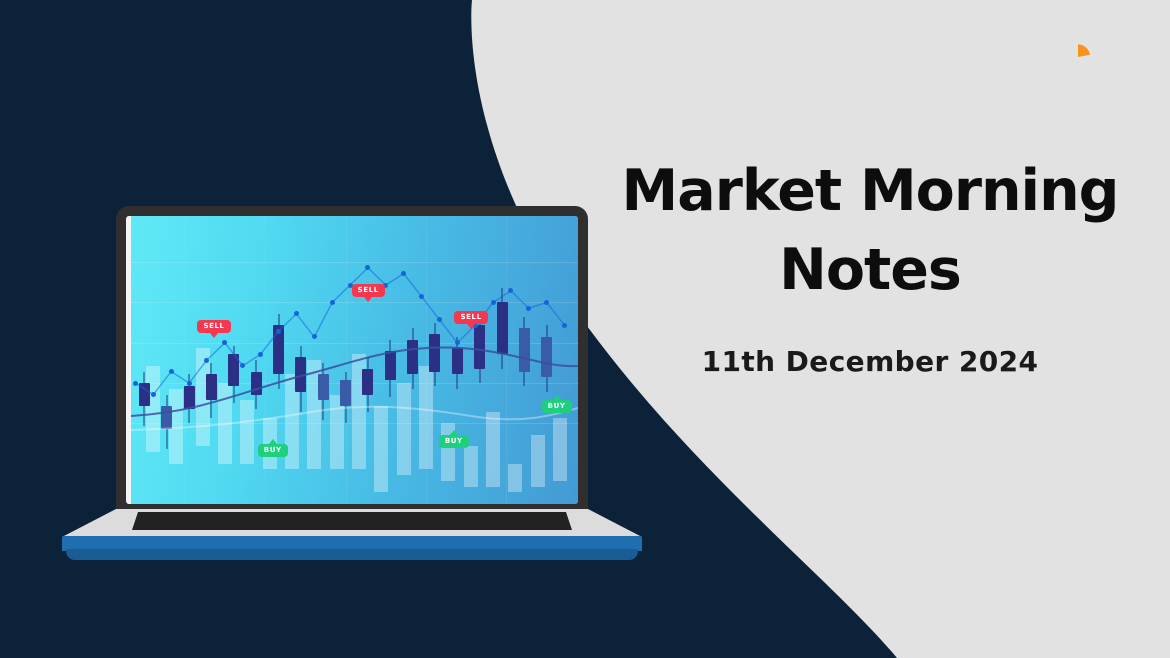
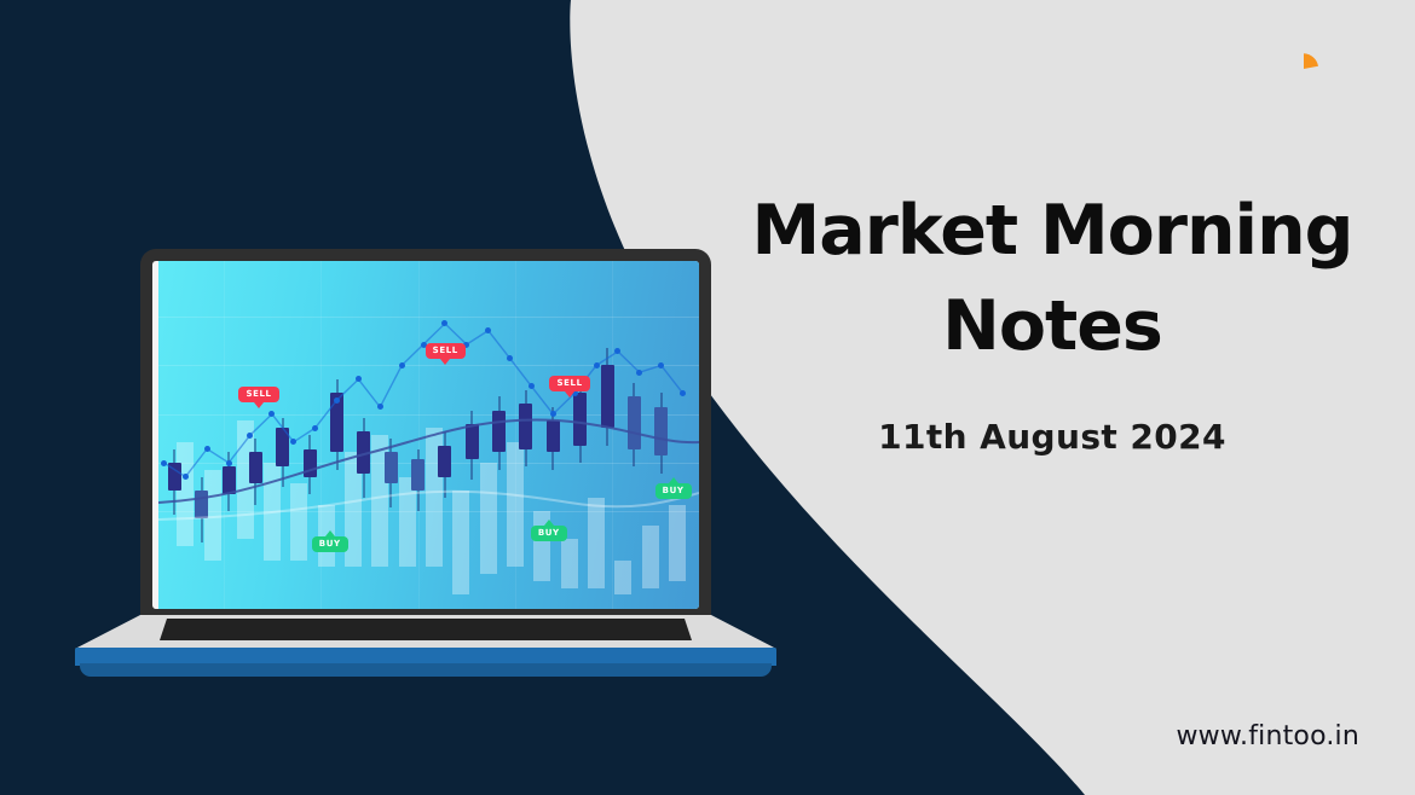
  Market Morning Notes
- 11th December 2024
+ 11th August 2024
+ www.fintoo.in
  SELL
  SELL
  SELL
  BUY
  BUY
  BUY
